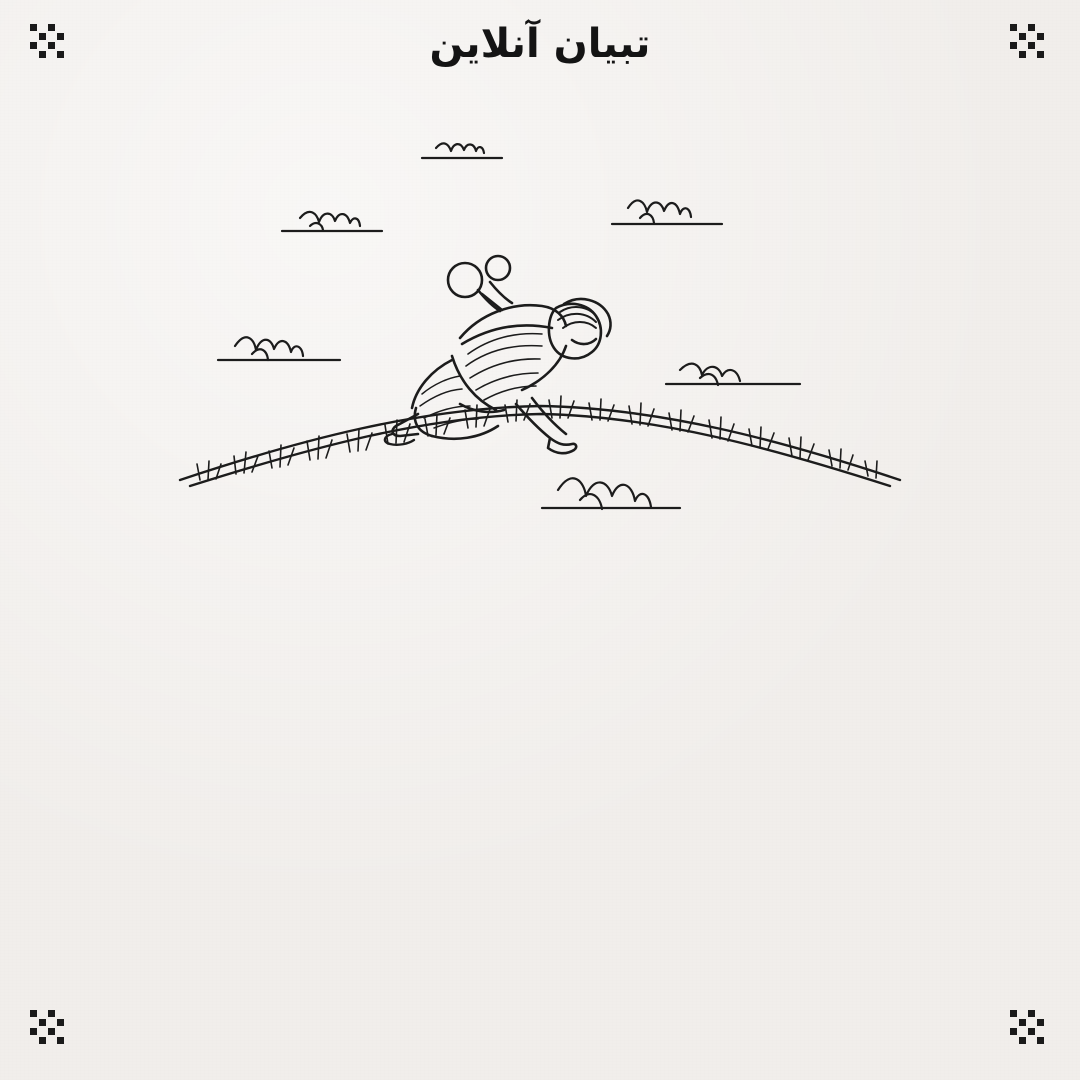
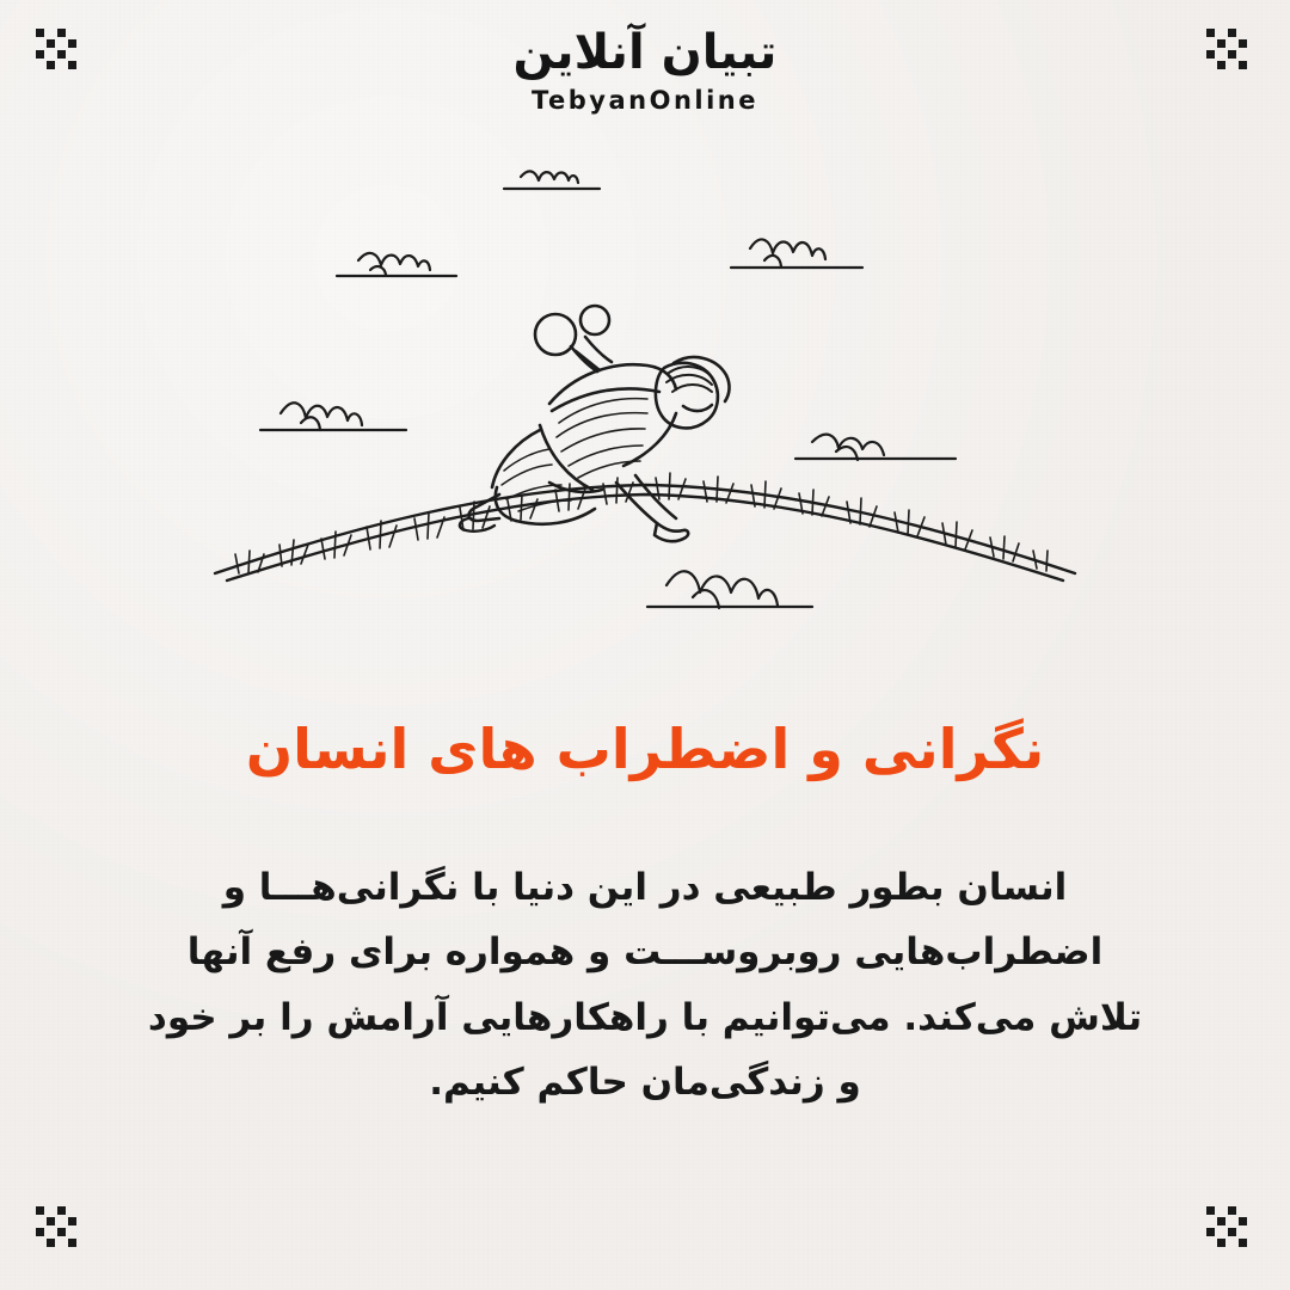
  تبیان آنلاین
+ TebyanOnline
+ نگرانی و اضطراب های انسان
+ انسان بطور طبیعی در این دنیا با نگرانی‌هـــا و اضطراب‌هایی روبروســـت و همواره برای رفع آنها تلاش می‌کند. می‌توانیم با راهکارهایی آرامش را بر خود و زندگی‌مان حاکم کنیم.
